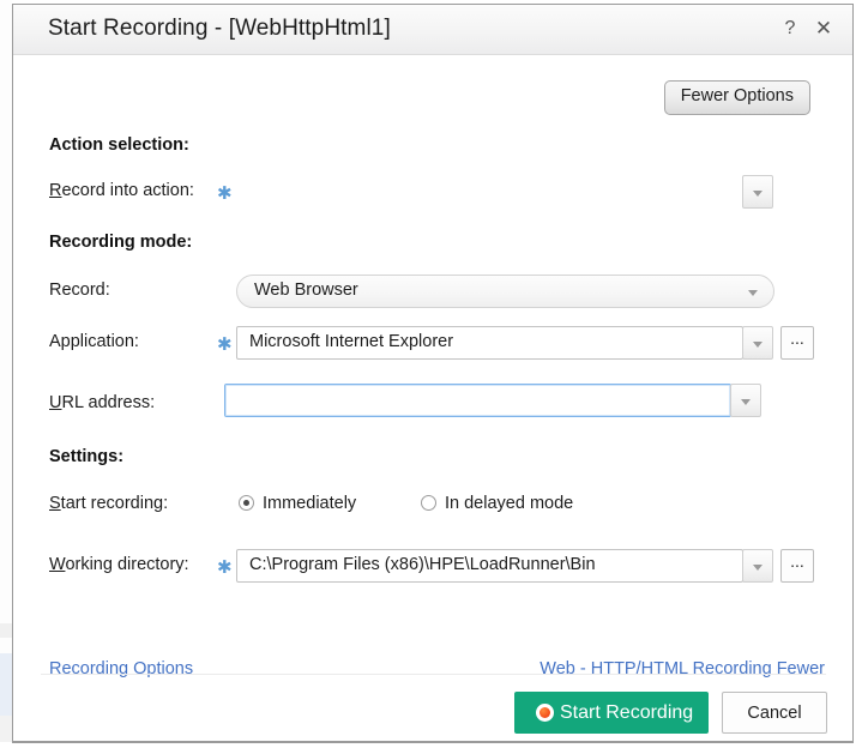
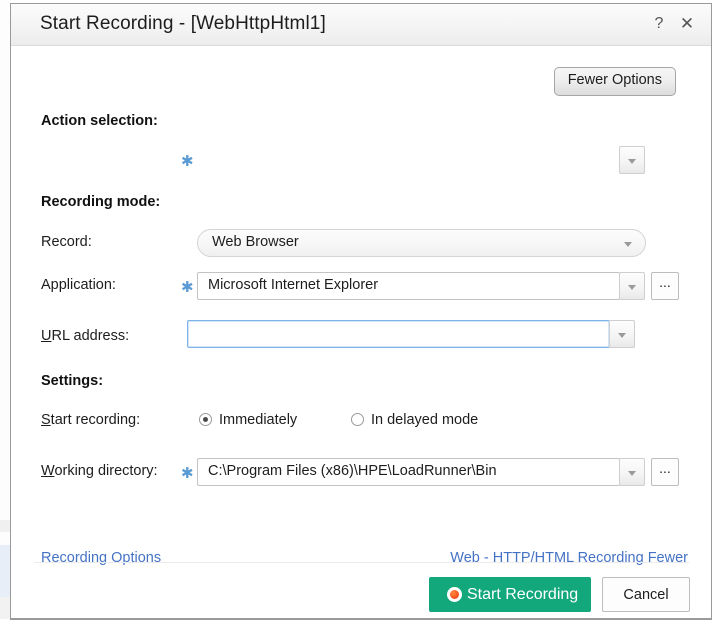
  Start Recording - [WebHttpHtml1]
  ?
  ✕
  Fewer Options
  Action selection:
- Record into action:
  ✱
  Recording mode:
  Record:
  Web Browser
  Application:
  ✱
  Microsoft Internet Explorer
  ...
  URL address:
  Settings:
  Start recording:
  Immediately
  In delayed mode
  Working directory:
  ✱
  C:\Program Files (x86)\HPE\LoadRunner\Bin
  ...
  Recording Options
  Web - HTTP/HTML Recording Fewer
  Start Recording
  Cancel
